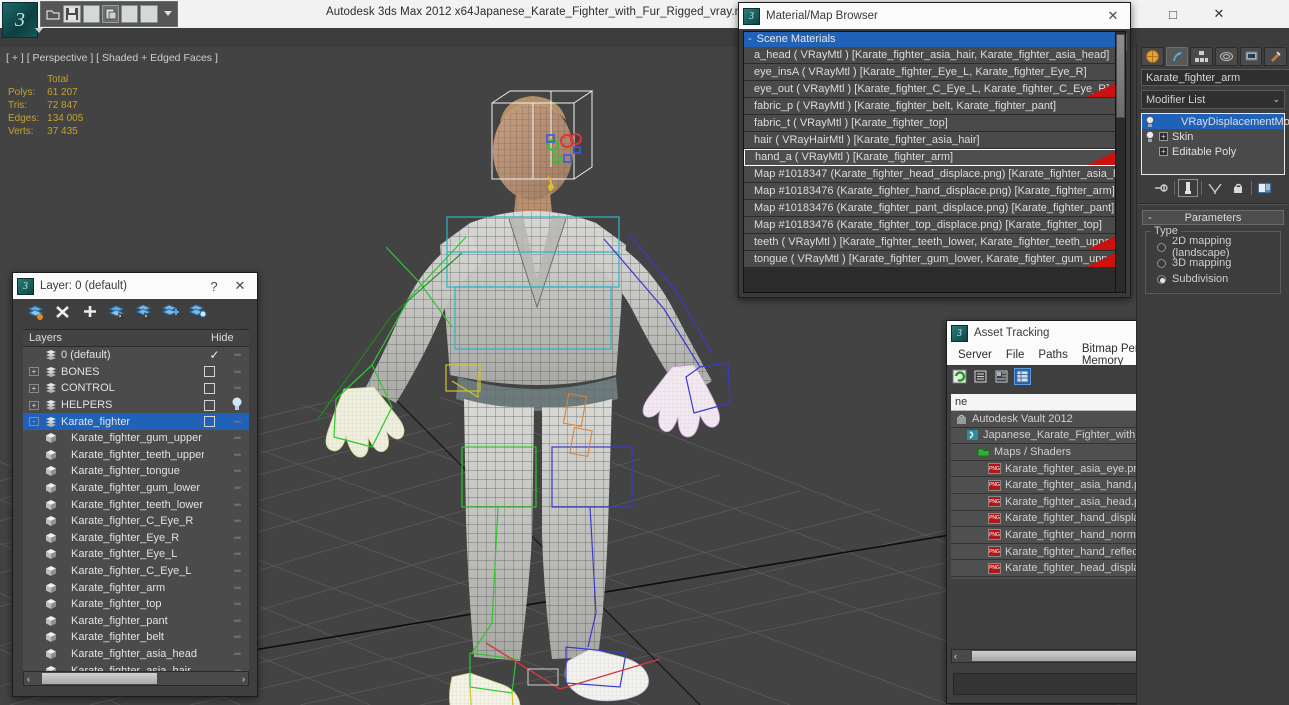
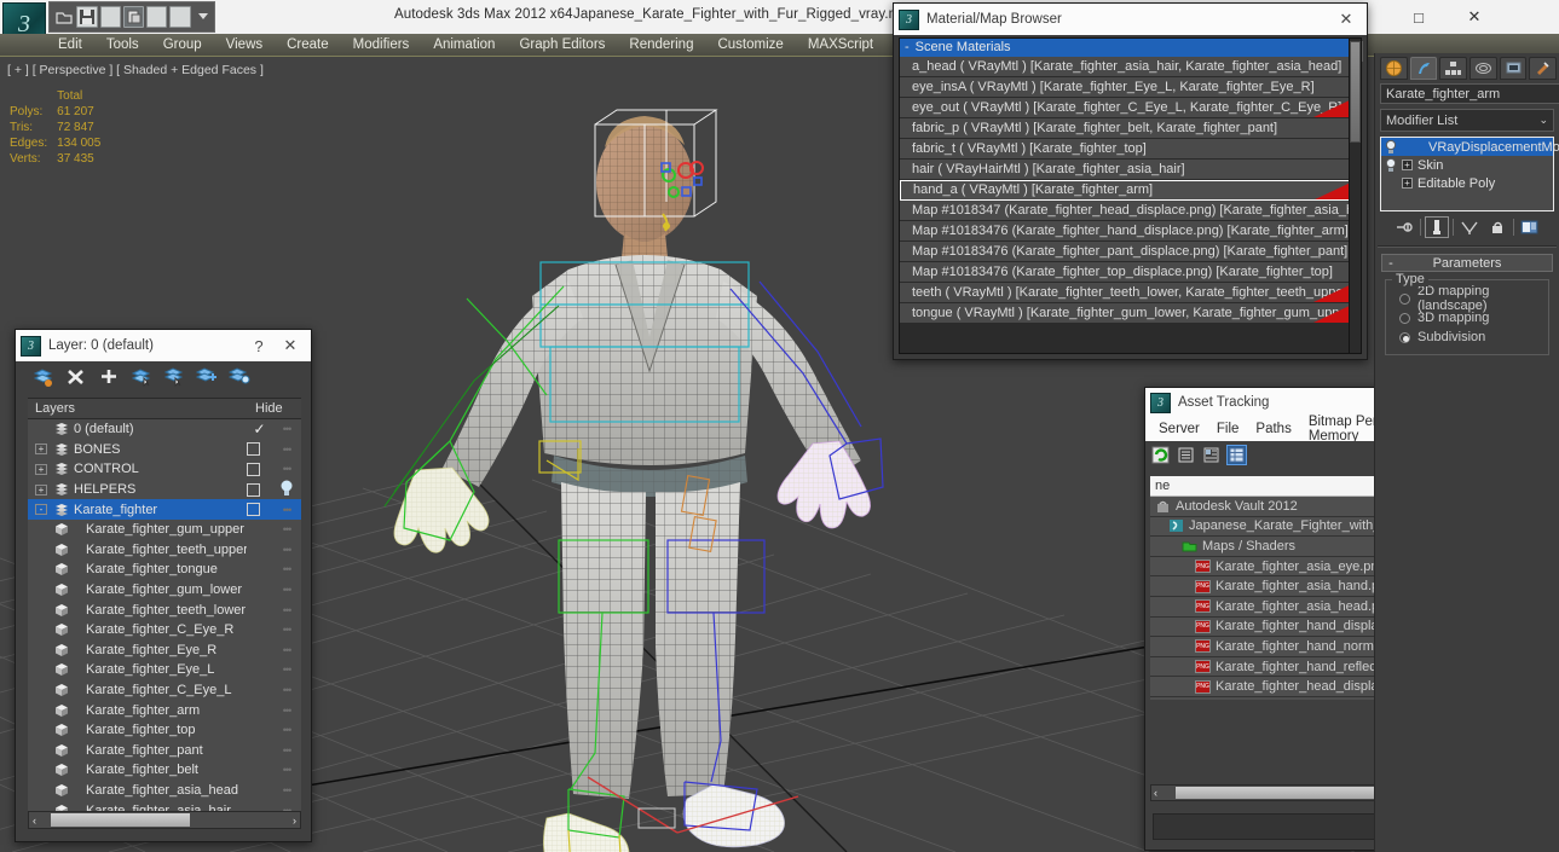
  [ + ] [ Perspective ] [ Shaded + Edged Faces ]
  	Total
  Polys:	61 207
  Tris:	72 847
  Edges:	134 005
  Verts:	37 435
  Autodesk 3ds Max 2012 x64
  Japanese_Karate_Fighter_with_Fur_Rigged_vray.
  □
  ✕
  3
+ Edit
+ Tools
+ Group
+ Views
+ Create
+ Modifiers
+ Animation
+ Graph Editors
+ Rendering
+ Customize
+ MAXScript
  3
  Layer: 0 (default)
  ?
  ✕
  Layers
  Hide
  0 (default)
  ✓
  •••
  +
  BONES
  •••
  +
  CONTROL
  •••
  +
  HELPERS
  -
  Karate_fighter
  •••
  Karate_fighter_gum_upper
  •••
  Karate_fighter_teeth_upper
  •••
  Karate_fighter_tongue
  •••
  Karate_fighter_gum_lower
  •••
  Karate_fighter_teeth_lower
  •••
  Karate_fighter_C_Eye_R
  •••
  Karate_fighter_Eye_R
  •••
  Karate_fighter_Eye_L
  •••
  Karate_fighter_C_Eye_L
  •••
  Karate_fighter_arm
  •••
  Karate_fighter_top
  •••
  Karate_fighter_pant
  •••
  Karate_fighter_belt
  •••
  Karate_fighter_asia_head
  •••
  ‹
  ›
  3
  Material/Map Browser
  ✕
  -
  Scene Materials
  a_head ( VRayMtl ) [Karate_fighter_asia_hair, Karate_fighter_asia_head]
  eye_insA ( VRayMtl ) [Karate_fighter_Eye_L, Karate_fighter_Eye_R]
  eye_out ( VRayMtl ) [Karate_fighter_C_Eye_L, Karate_fighter_C_Eye_R]
  fabric_p ( VRayMtl ) [Karate_fighter_belt, Karate_fighter_pant]
  fabric_t ( VRayMtl ) [Karate_fighter_top]
  hair ( VRayHairMtl ) [Karate_fighter_asia_hair]
  hand_a ( VRayMtl ) [Karate_fighter_arm]
  Map #1018347 (Karate_fighter_head_displace.png) [Karate_fighter_asia_
  Map #10183476 (Karate_fighter_hand_displace.png) [Karate_fighter_arm]
  Map #10183476 (Karate_fighter_pant_displace.png) [Karate_fighter_pant]
  Map #10183476 (Karate_fighter_top_displace.png) [Karate_fighter_top]
  teeth ( VRayMtl ) [Karate_fighter_teeth_lower, Karate_fighter_teeth_upper
  tongue ( VRayMtl ) [Karate_fighter_gum_lower, Karate_fighter_gum_uppe
  3
  Asset Tracking
  Server
  File
  Paths
  ne
  Autodesk Vault 2012
  Maps / Shaders
  Karate_fighter_asia_eye.p
  Karate_fighter_asia_hand.
  Karate_fighter_asia_head.
  Karate_fighter_hand_displ
  Karate_fighter_hand_norm
  Karate_fighter_hand_reflec
  Karate_fighter_head_displ
  ‹
  Karate_fighter_arm
  Modifier List
  ⌄
  VRayDisplacementMo
  +
  Skin
  +
  Editable Poly
  -
  Parameters
  Type
  2D mapping (landscape)
  3D mapping
  Subdivision
